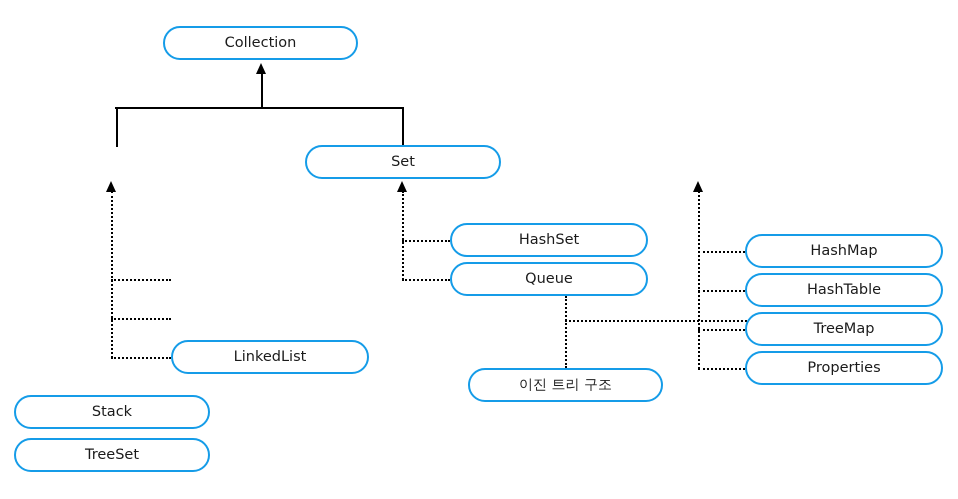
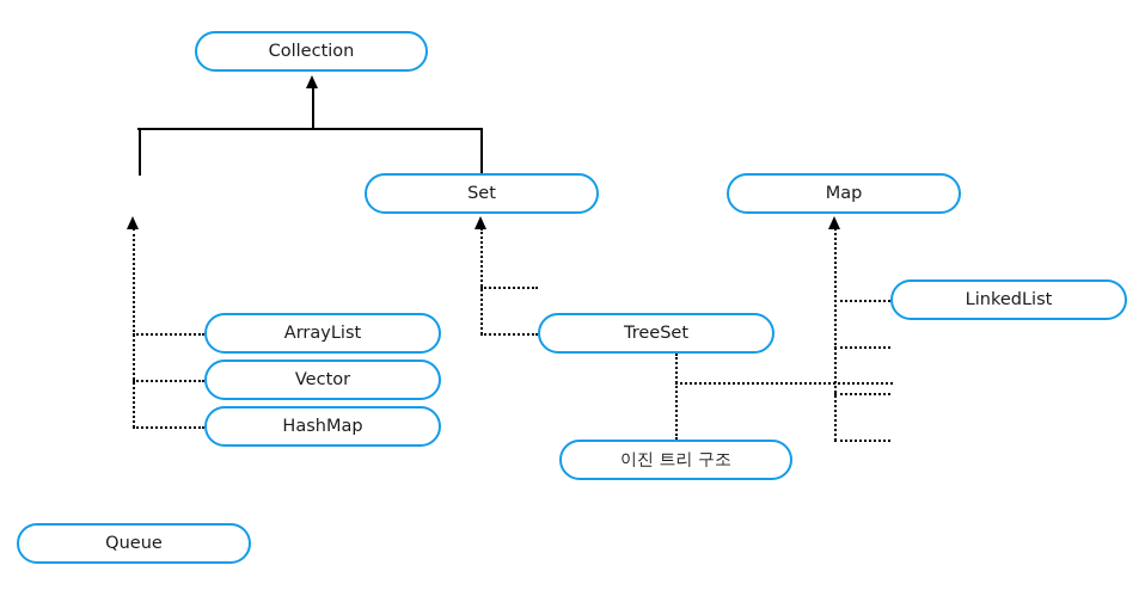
  Collection
  Set
+ Map
+ ArrayList
+ Vector
- LinkedList
+ HashMap
- Stack
- TreeSet
+ Queue
- HashSet
- Queue
+ TreeSet
  이진 트리 구조
- HashMap
+ LinkedList
- HashTable
- TreeMap
- Properties
